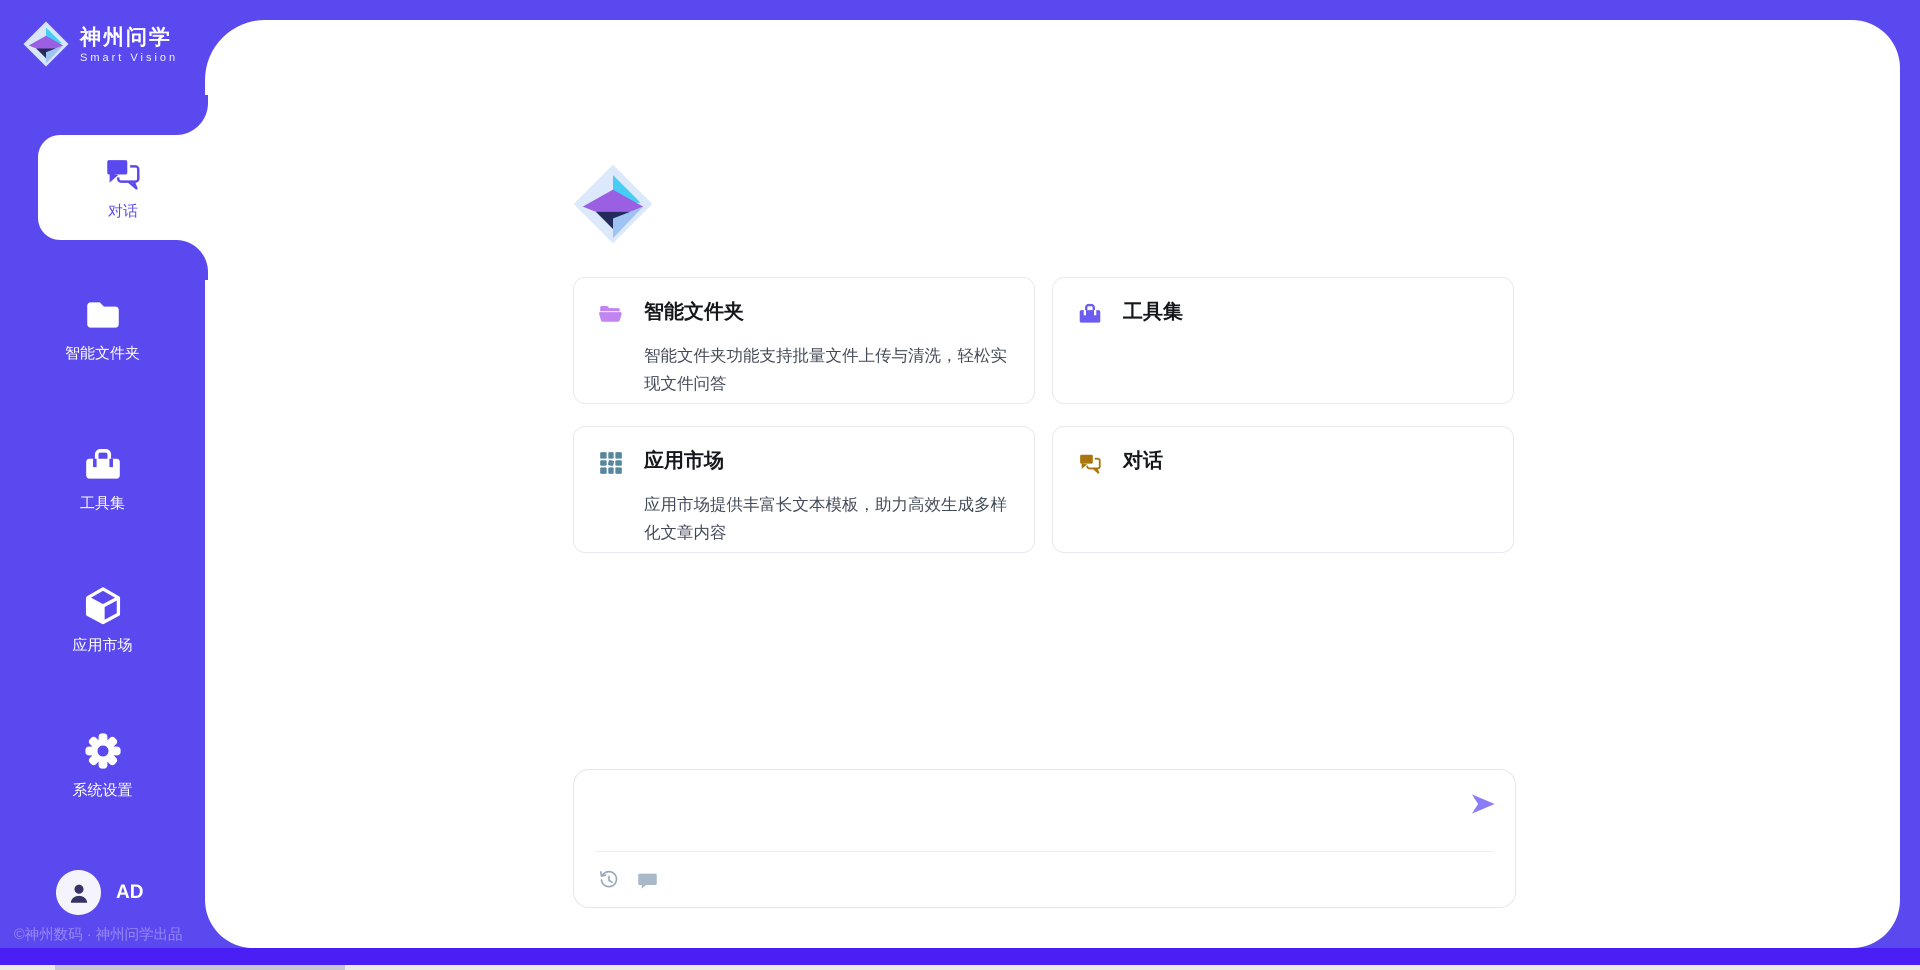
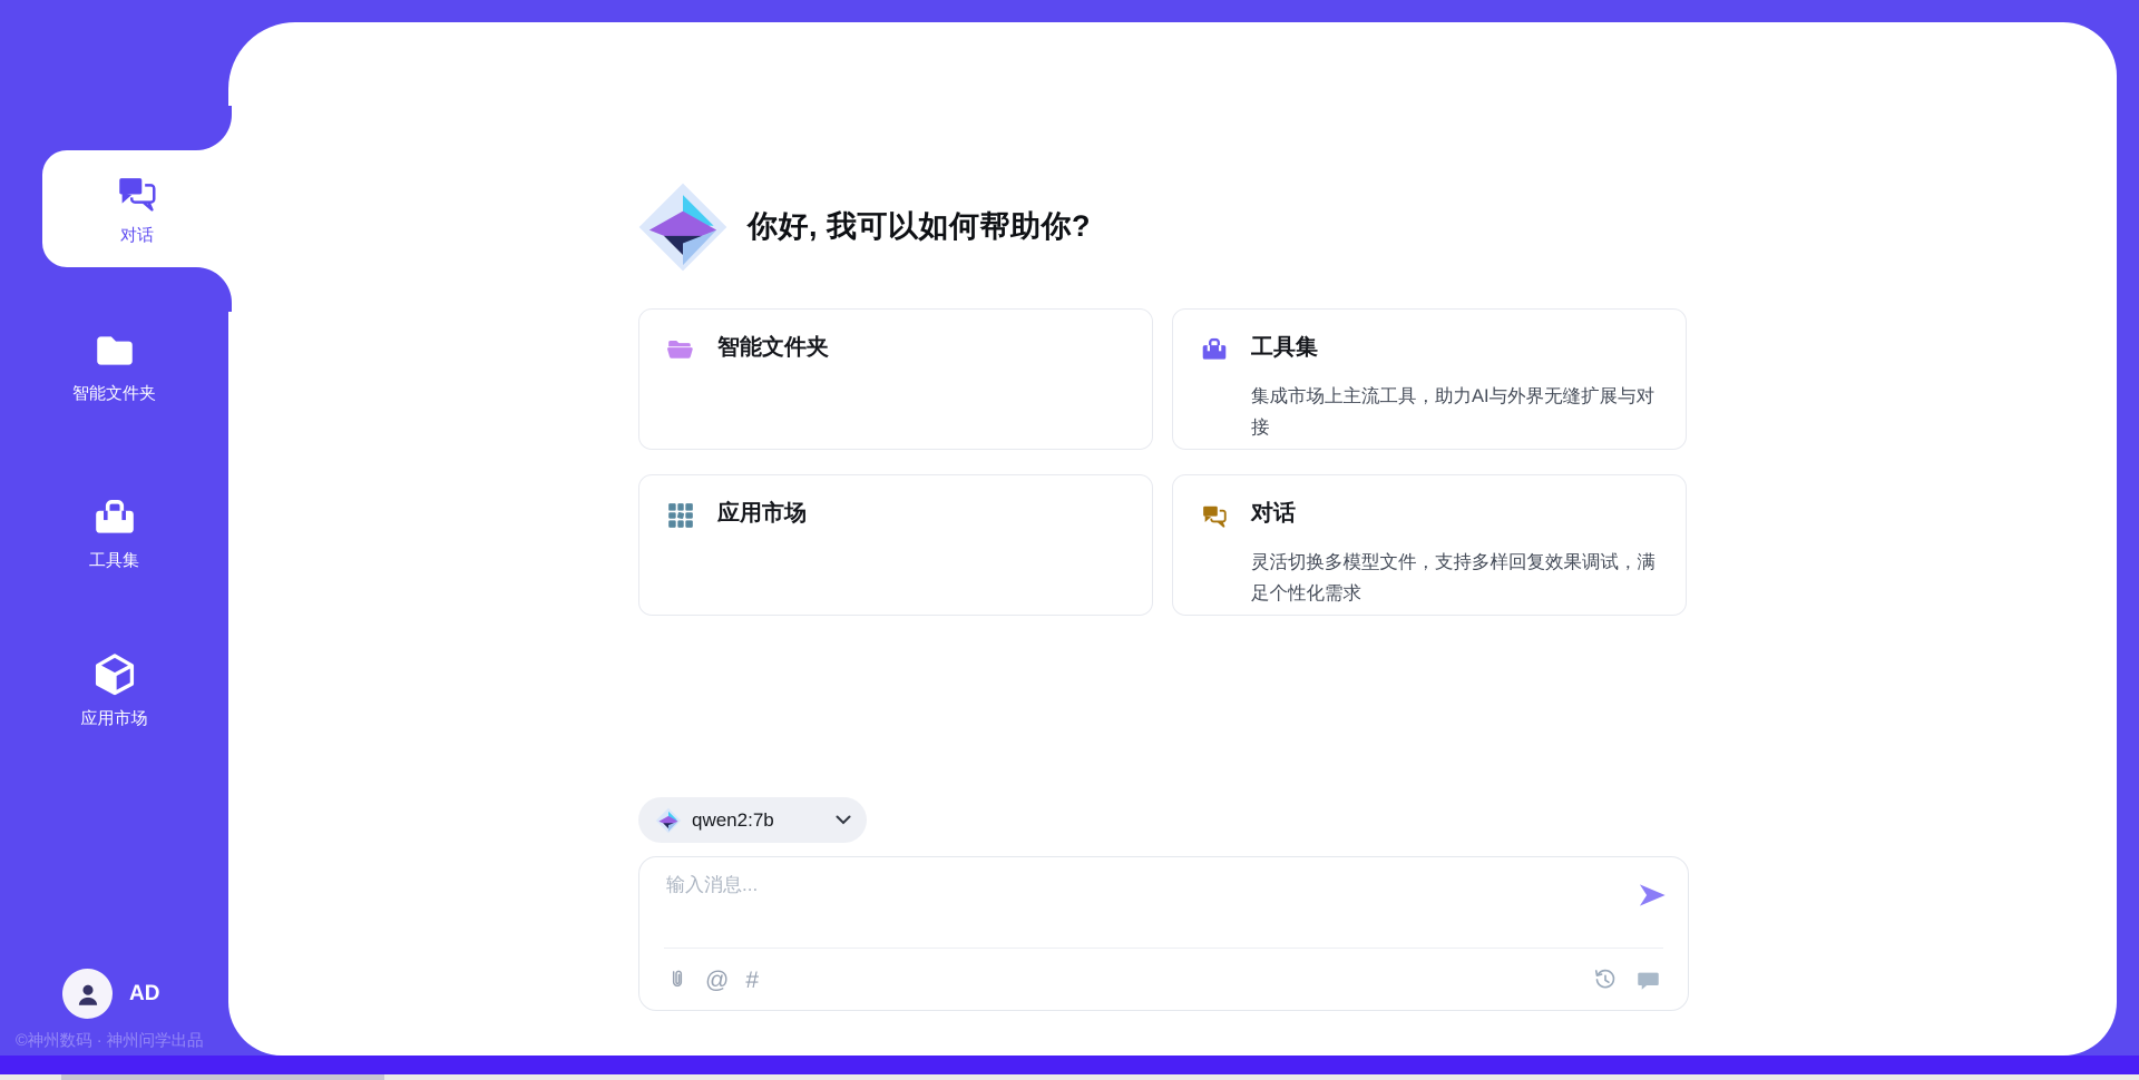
- 神州问学
- Smart Vision
  对话
  智能文件夹
  工具集
  应用市场
- 系统设置
  AD
  ©神州数码 · 神州问学出品
+ 你好, 我可以如何帮助你?
  智能文件夹
- 智能文件夹功能支持批量文件上传与清洗，轻松实现文件问答
  工具集
+ 集成市场上主流工具，助力AI与外界无缝扩展与对接
  应用市场
- 应用市场提供丰富长文本模板，助力高效生成多样化文章内容
  对话
+ 灵活切换多模型文件，支持多样回复效果调试，满足个性化需求
+ qwen2:7b
+ 输入消息...
+ @
+ #
